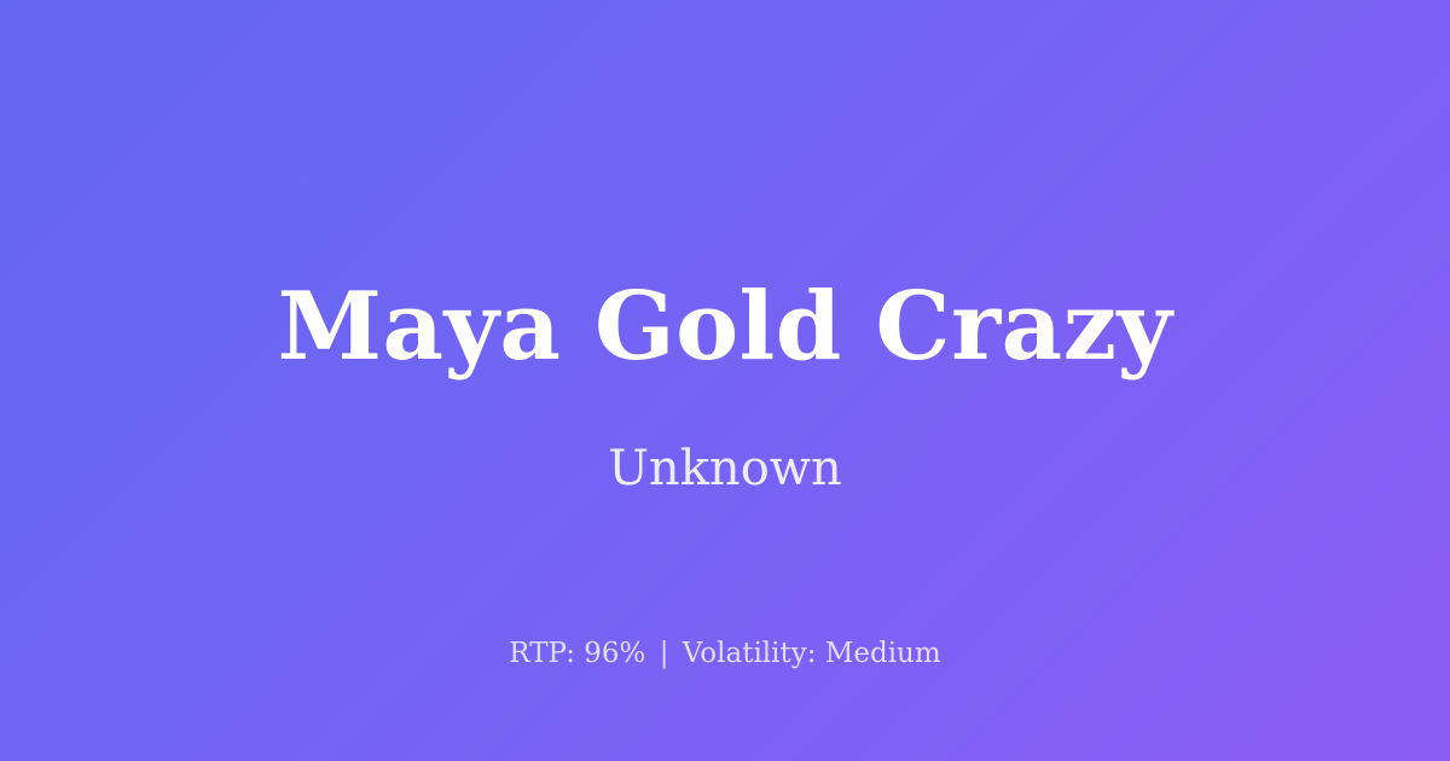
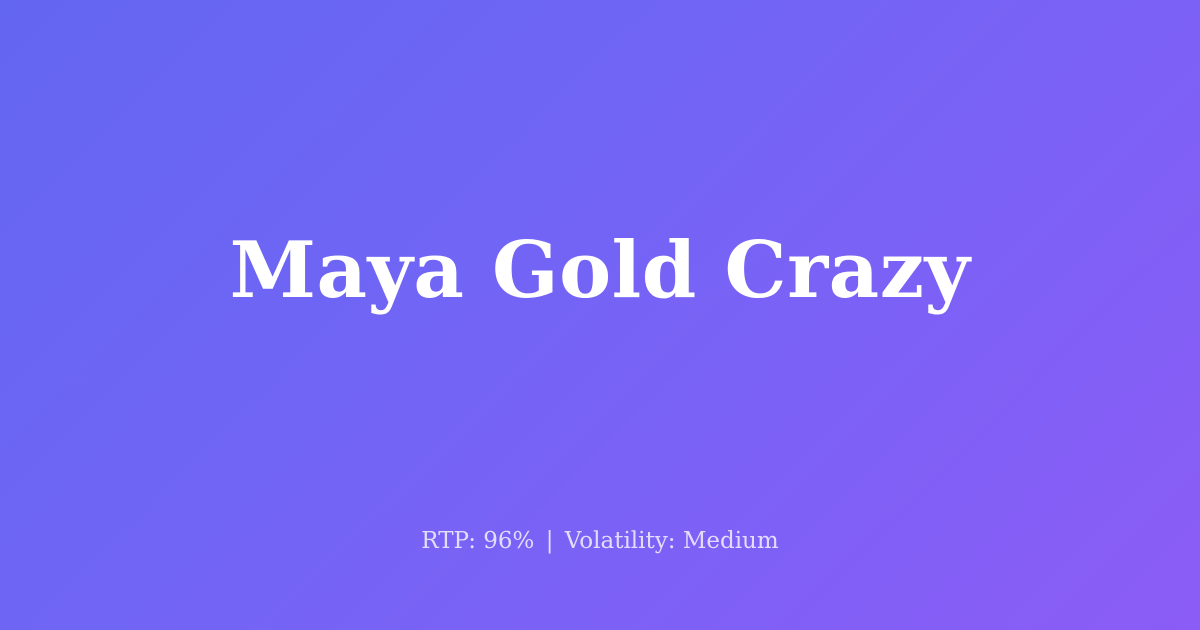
  Maya Gold Crazy
- Unknown
  RTP: 96% | Volatility: Medium
